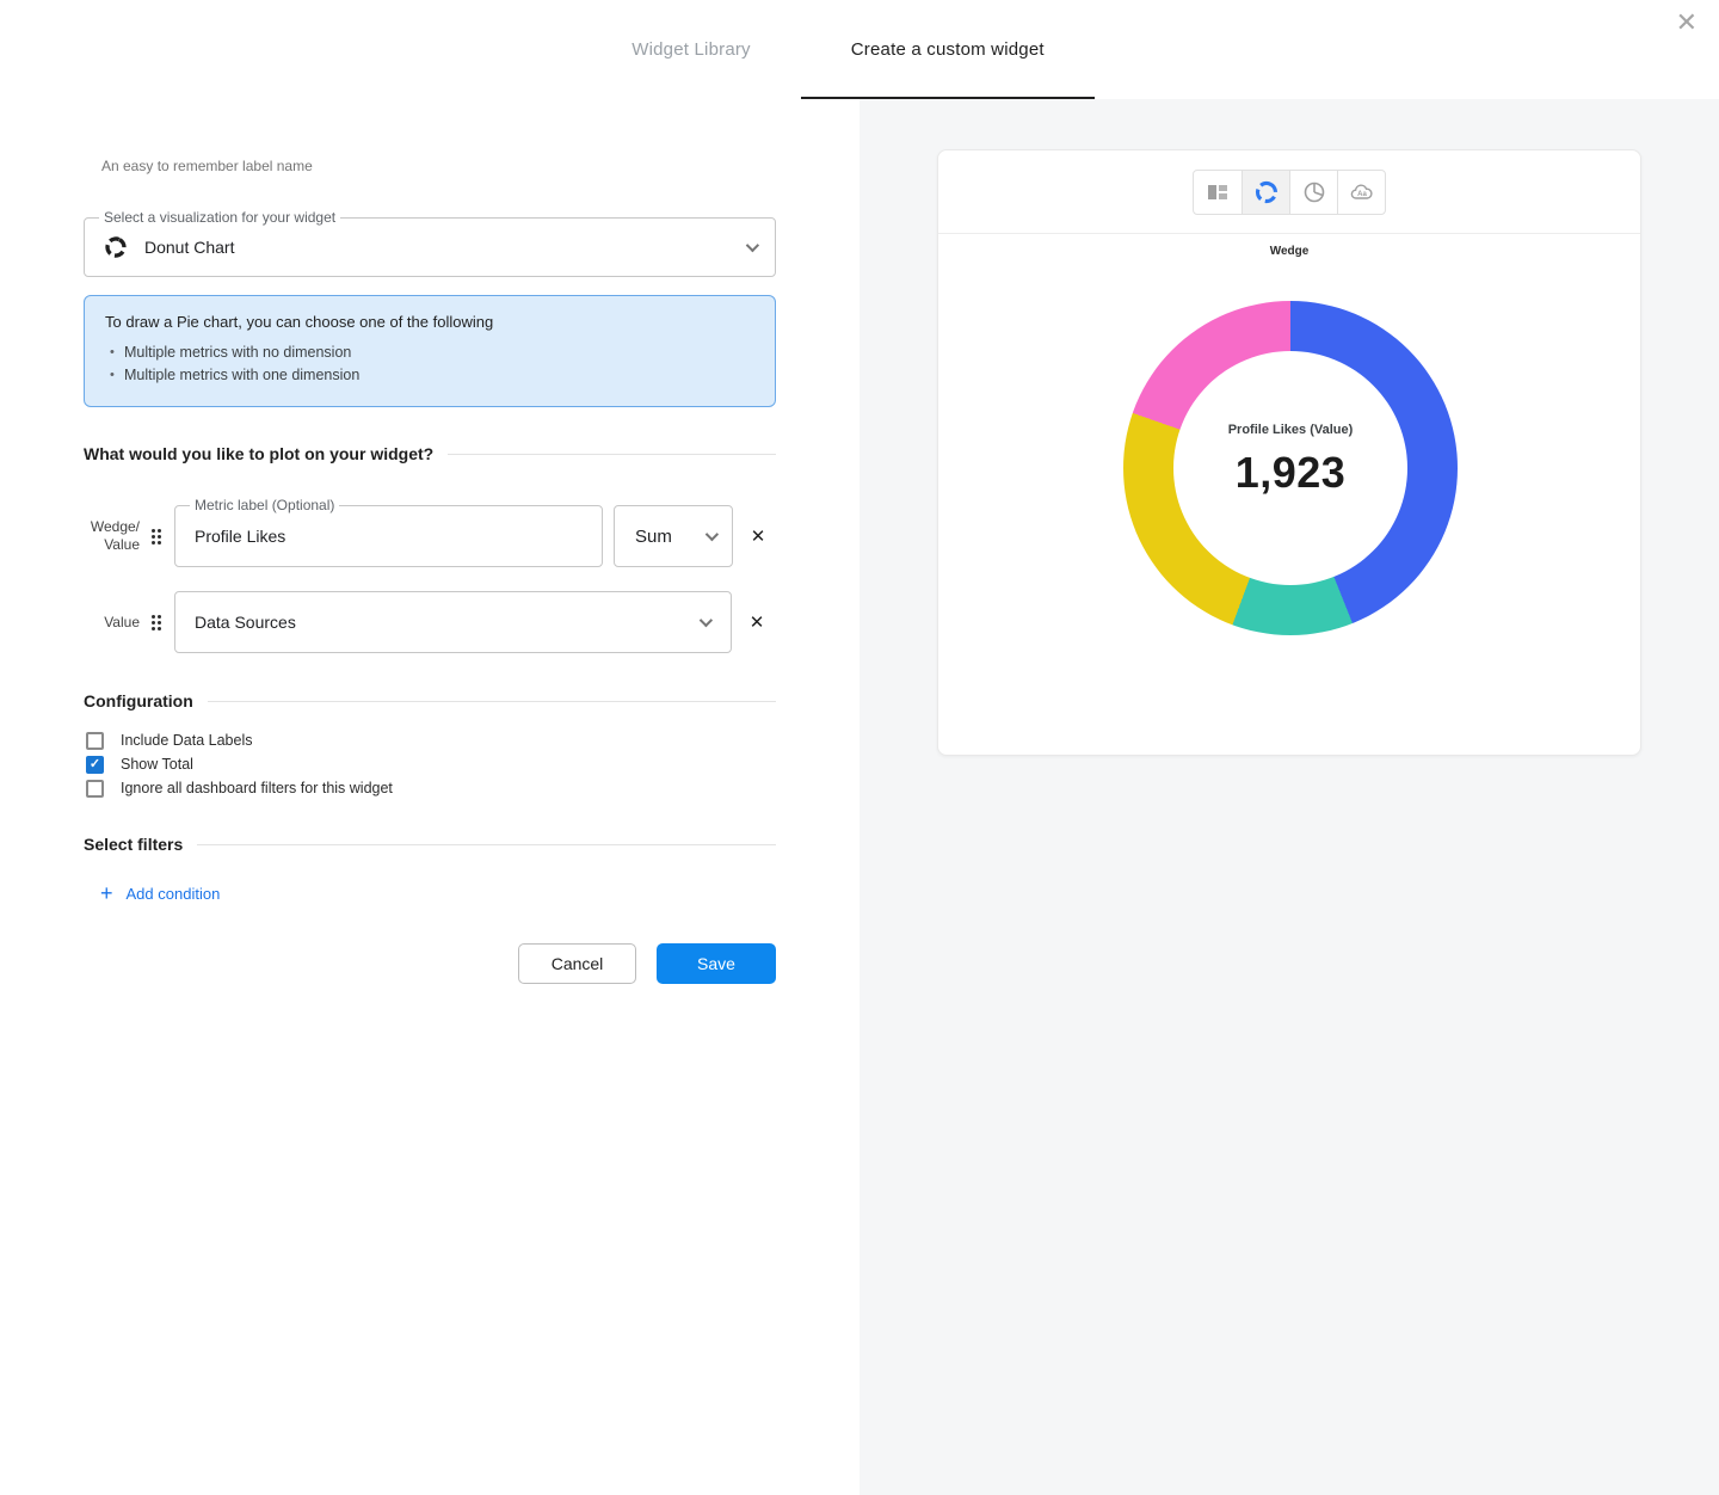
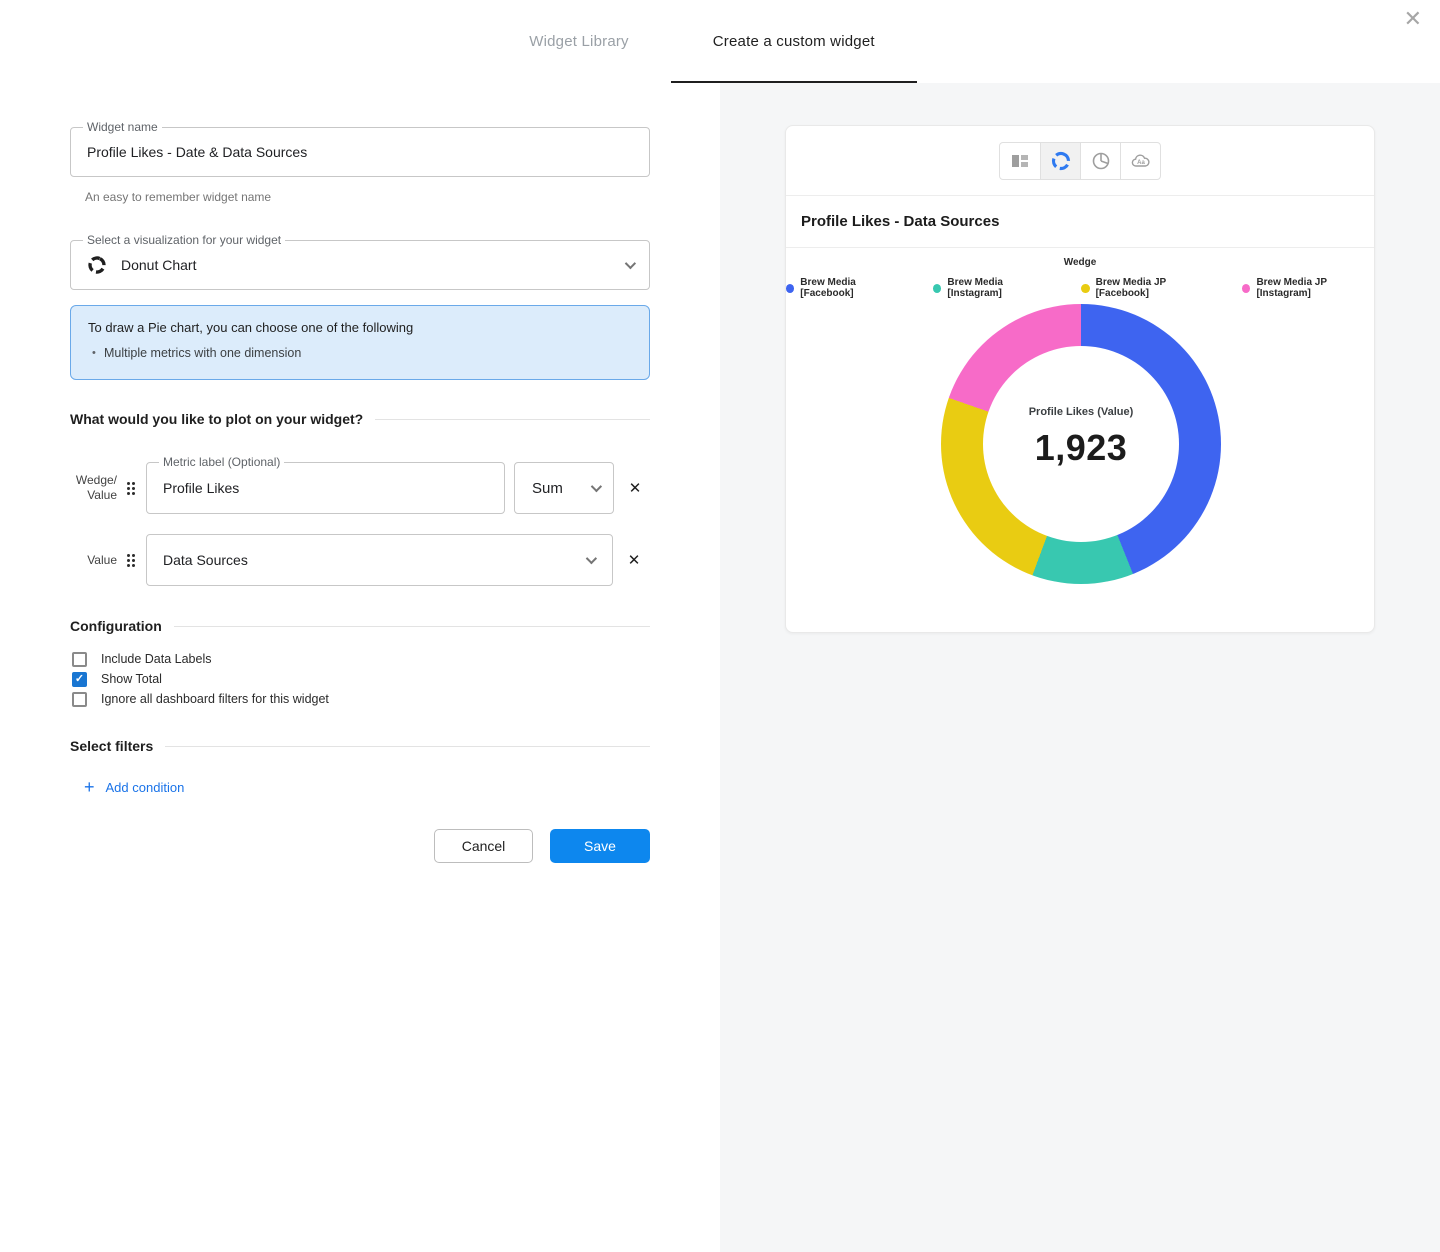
  ✕
  Widget Library
  Create a custom widget
+ Widget name
+ Profile Likes - Date & Data Sources
- An easy to remember label name
+ An easy to remember widget name
  Select a visualization for your widget
  Donut Chart
  To draw a Pie chart, you can choose one of the following
- Multiple metrics with no dimension
  Multiple metrics with one dimension
  What would you like to plot on your widget?
  Wedge/
  Value
  Metric label (Optional)
  Profile Likes
  Sum
  ✕
  Value
  Data Sources
  ✕
  Configuration
  Include Data Labels
  ✓
  Show Total
  Ignore all dashboard filters for this widget
  Select filters
  +
  Add condition
  Cancel
  Save
+ Profile Likes - Data Sources
  Wedge
+ Brew Media [Facebook]
+ Brew Media [Instagram]
+ Brew Media JP [Facebook]
+ Brew Media JP [Instagram]
  Profile Likes (Value)
  1,923
